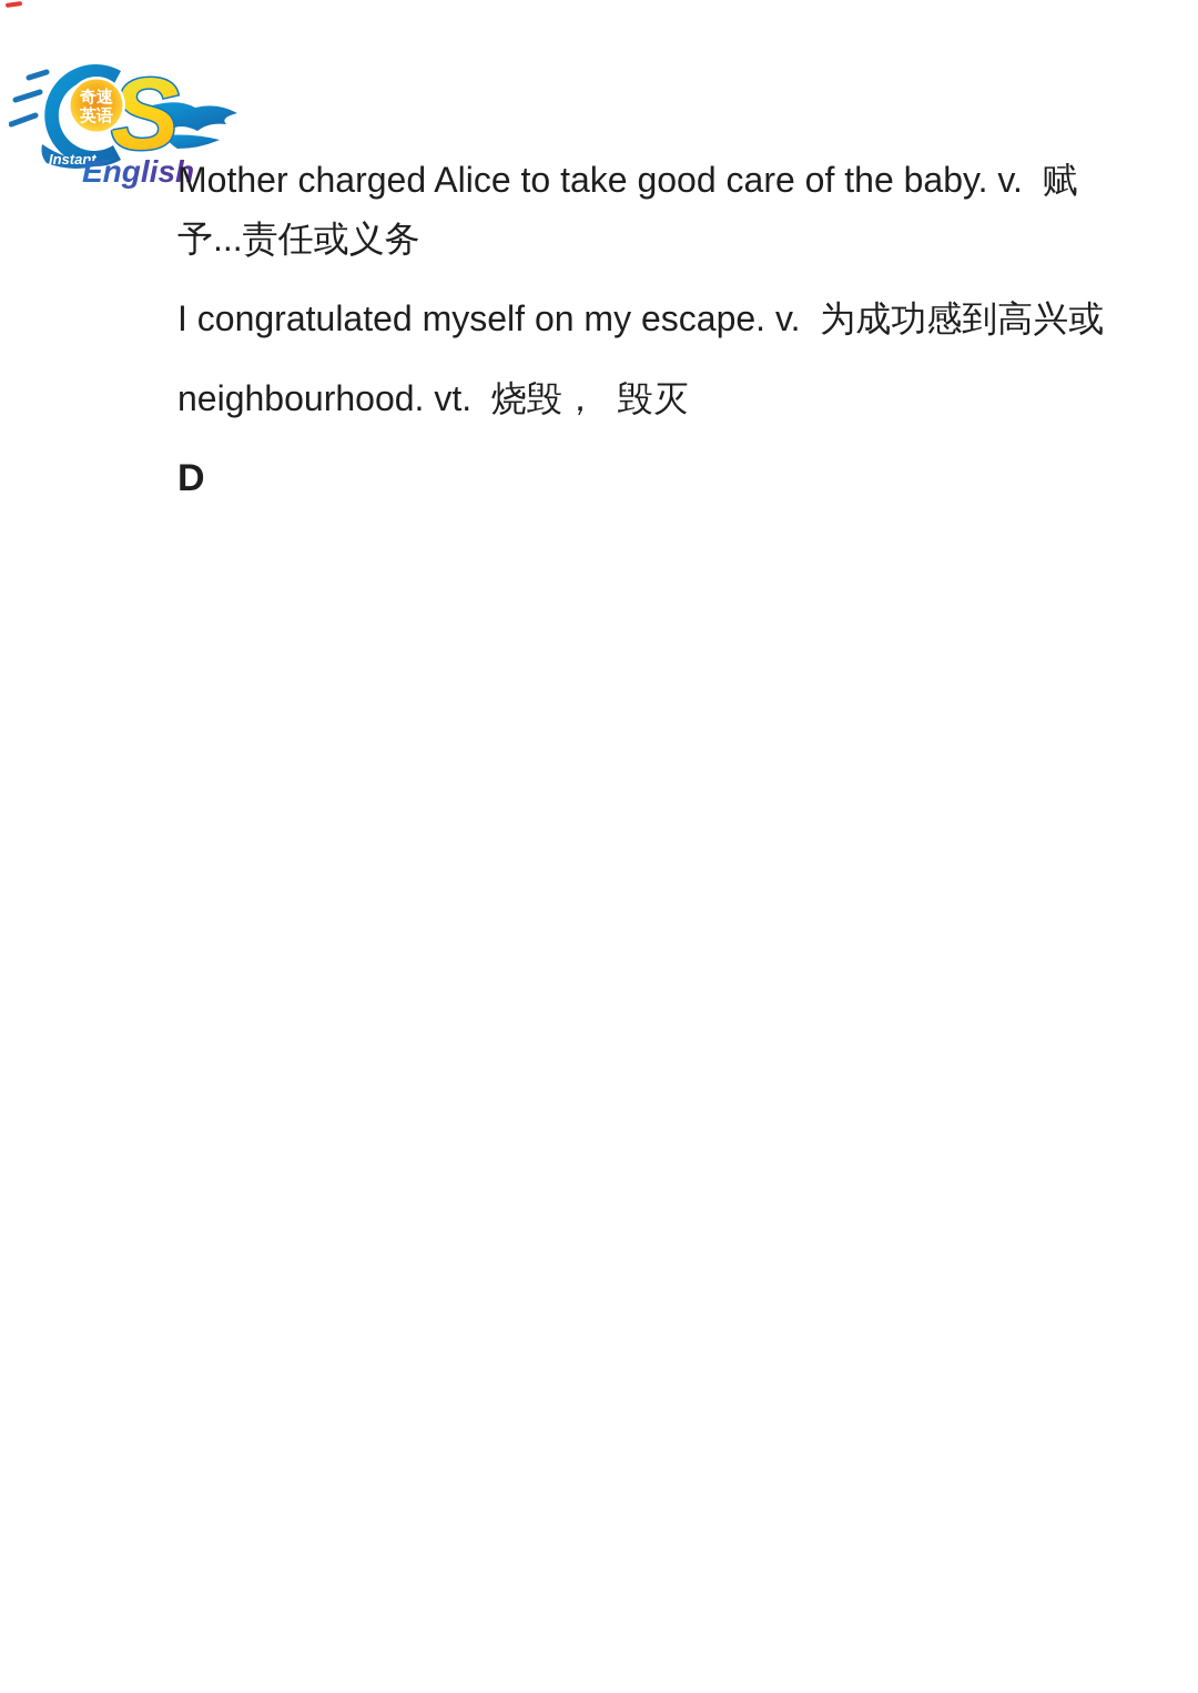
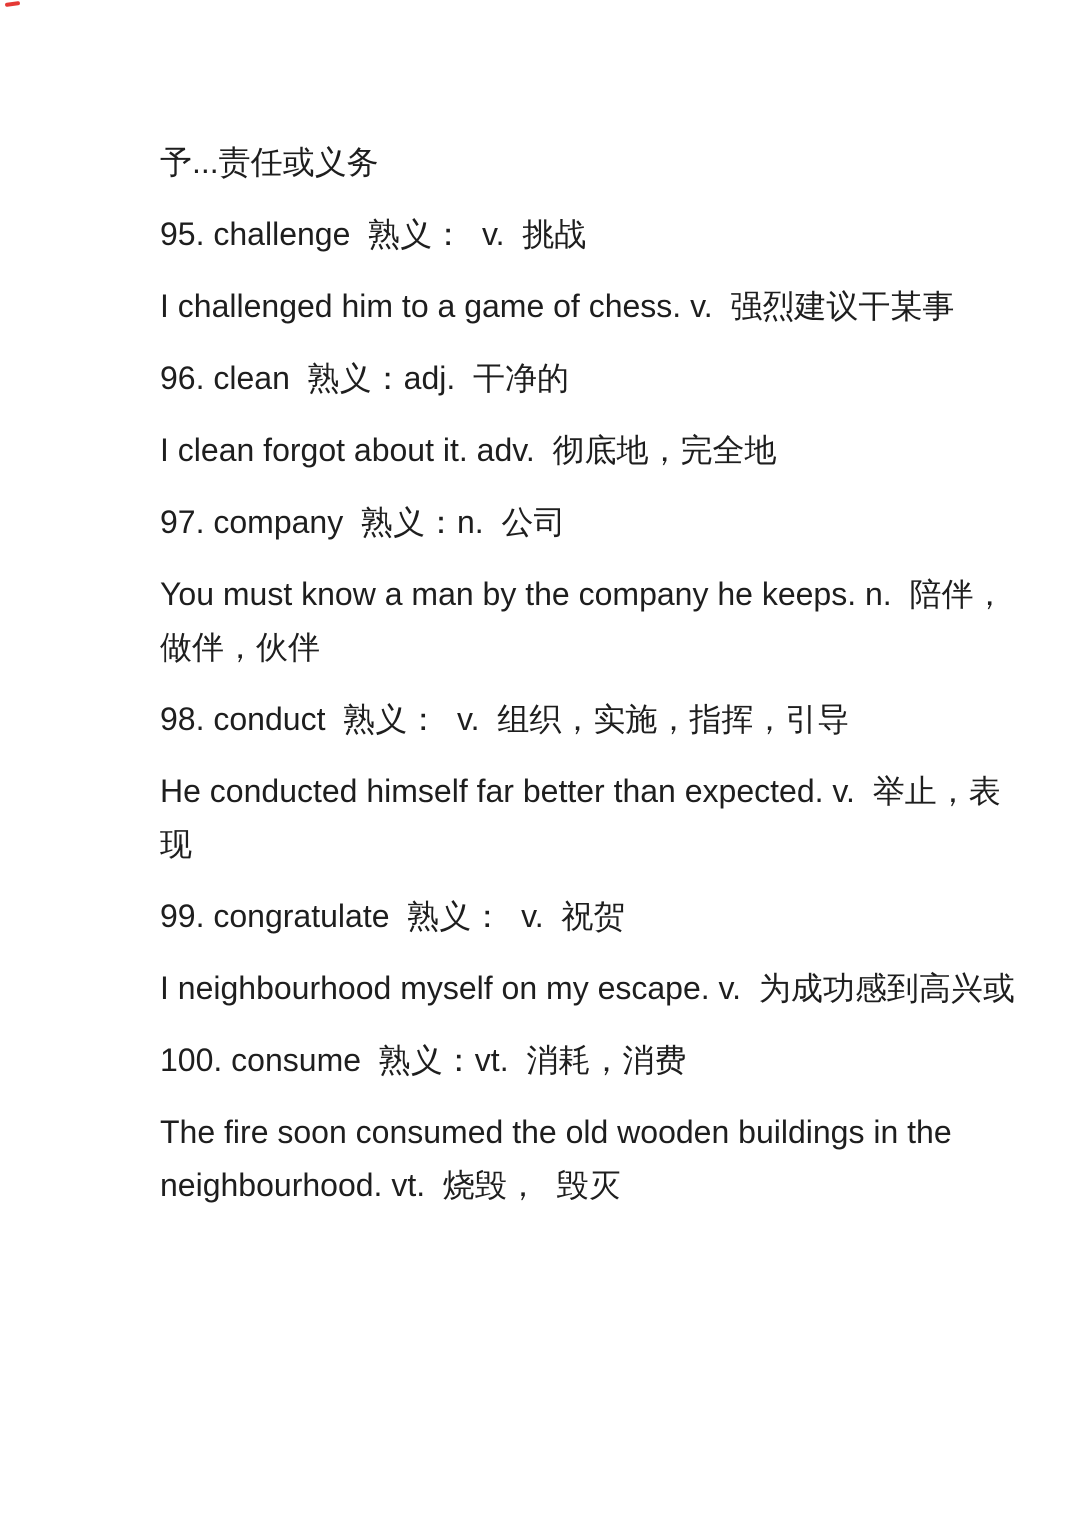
- S
- 奇速
- 英语
- Instant
- English
- Mother charged Alice to take good care of the baby. v. 赋
  予...责任或义务
+ 95. challenge 熟义： v. 挑战
+ I challenged him to a game of chess. v. 强烈建议干某事
+ 96. clean 熟义：adj. 干净的
+ I clean forgot about it. adv. 彻底地，完全地
+ 97. company 熟义：n. 公司
+ You must know a man by the company he keeps. n. 陪伴，
+ 做伴，伙伴
+ 98. conduct 熟义： v. 组织，实施，指挥，引导
+ He conducted himself far better than expected. v. 举止，表
+ 现
+ 99. congratulate 熟义： v. 祝贺
- I congratulated myself on my escape. v. 为成功感到高兴或
+ I neighbourhood myself on my escape. v. 为成功感到高兴或
+ 100. consume 熟义：vt. 消耗，消费
+ The fire soon consumed the old wooden buildings in the
  neighbourhood. vt. 烧毁， 毁灭
- D
